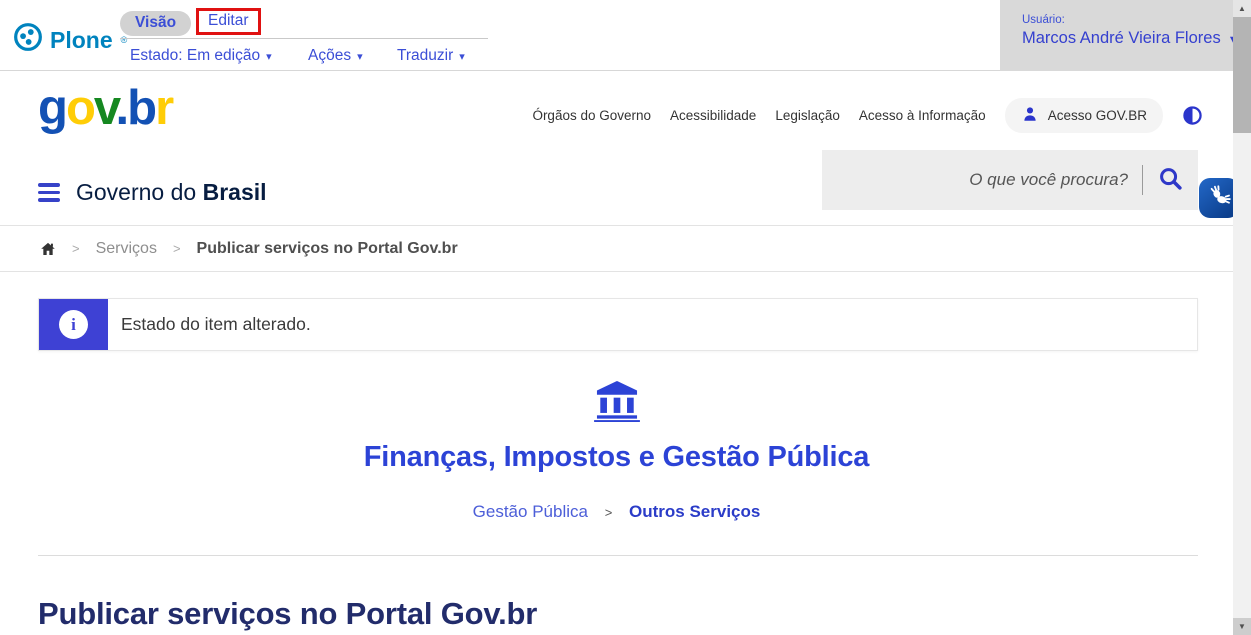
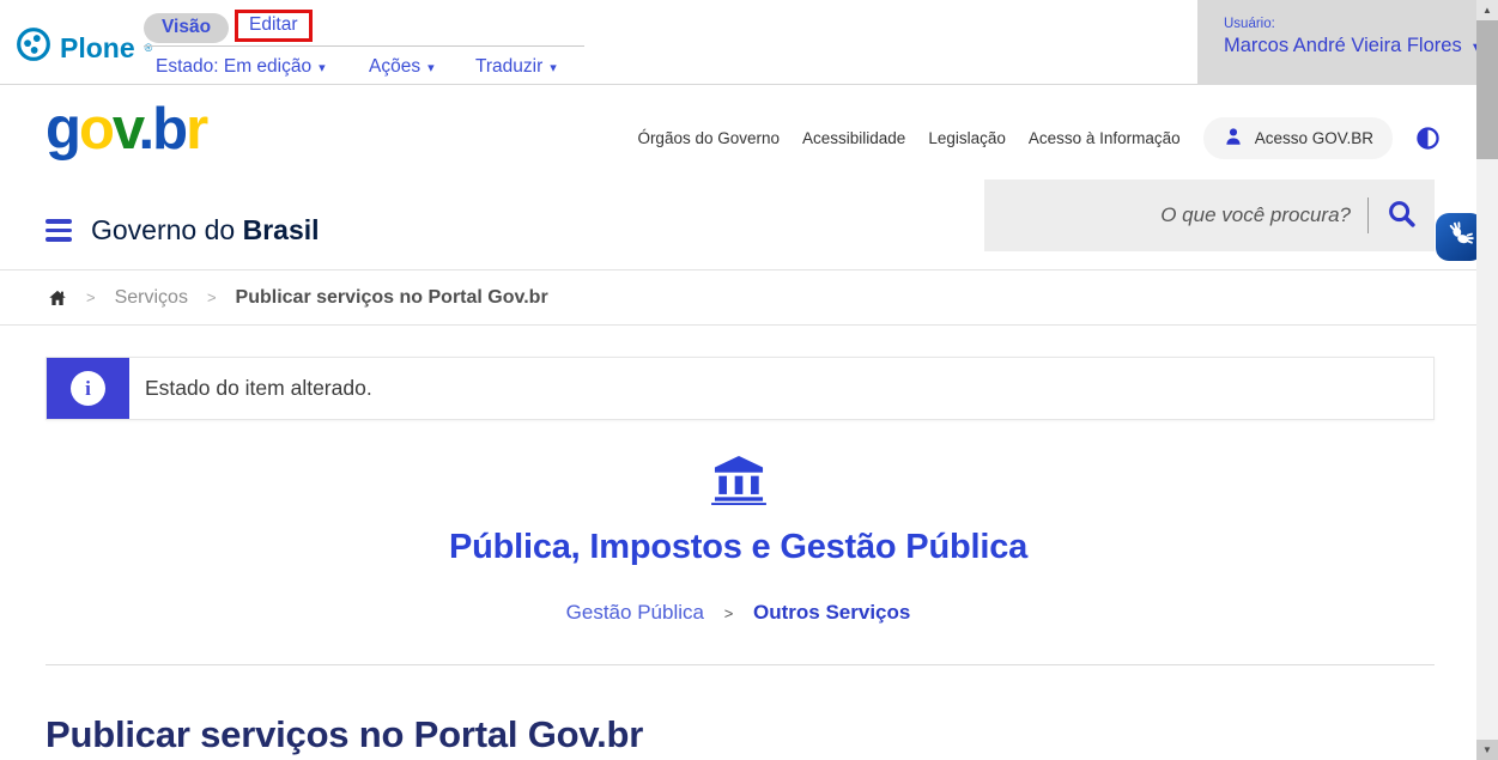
  Plone
  ®
  Visão
  Editar
  Estado: Em edição ▾
  Ações ▾
  Traduzir ▾
  Usuário:
  Marcos André Vieira Flores
  gov.br
  Órgãos do Governo
  Acessibilidade
  Legislação
  Acesso à Informação
  Acesso GOV.BR
  O que você procura?
  Governo do Brasil
  >
  Serviços
  >
  Publicar serviços no Portal Gov.br
  i
  Estado do item alterado.
- Finanças, Impostos e Gestão Pública
+ Pública, Impostos e Gestão Pública
  Gestão Pública > Outros Serviços
  Publicar serviços no Portal Gov.br
  ▲
  ▼
